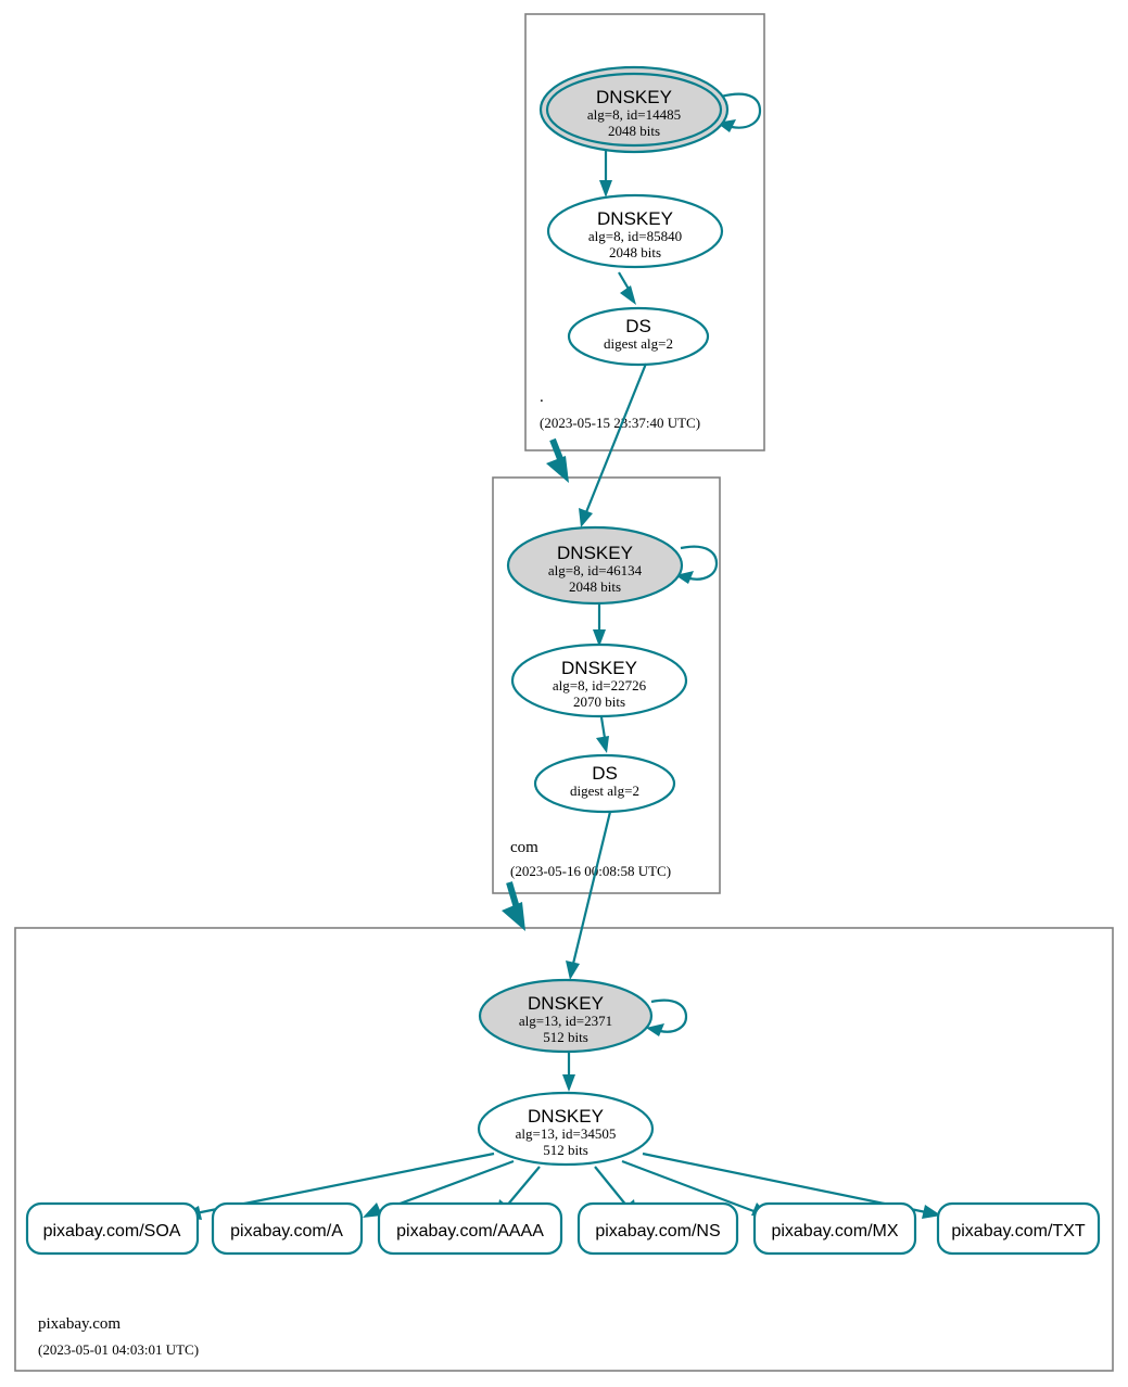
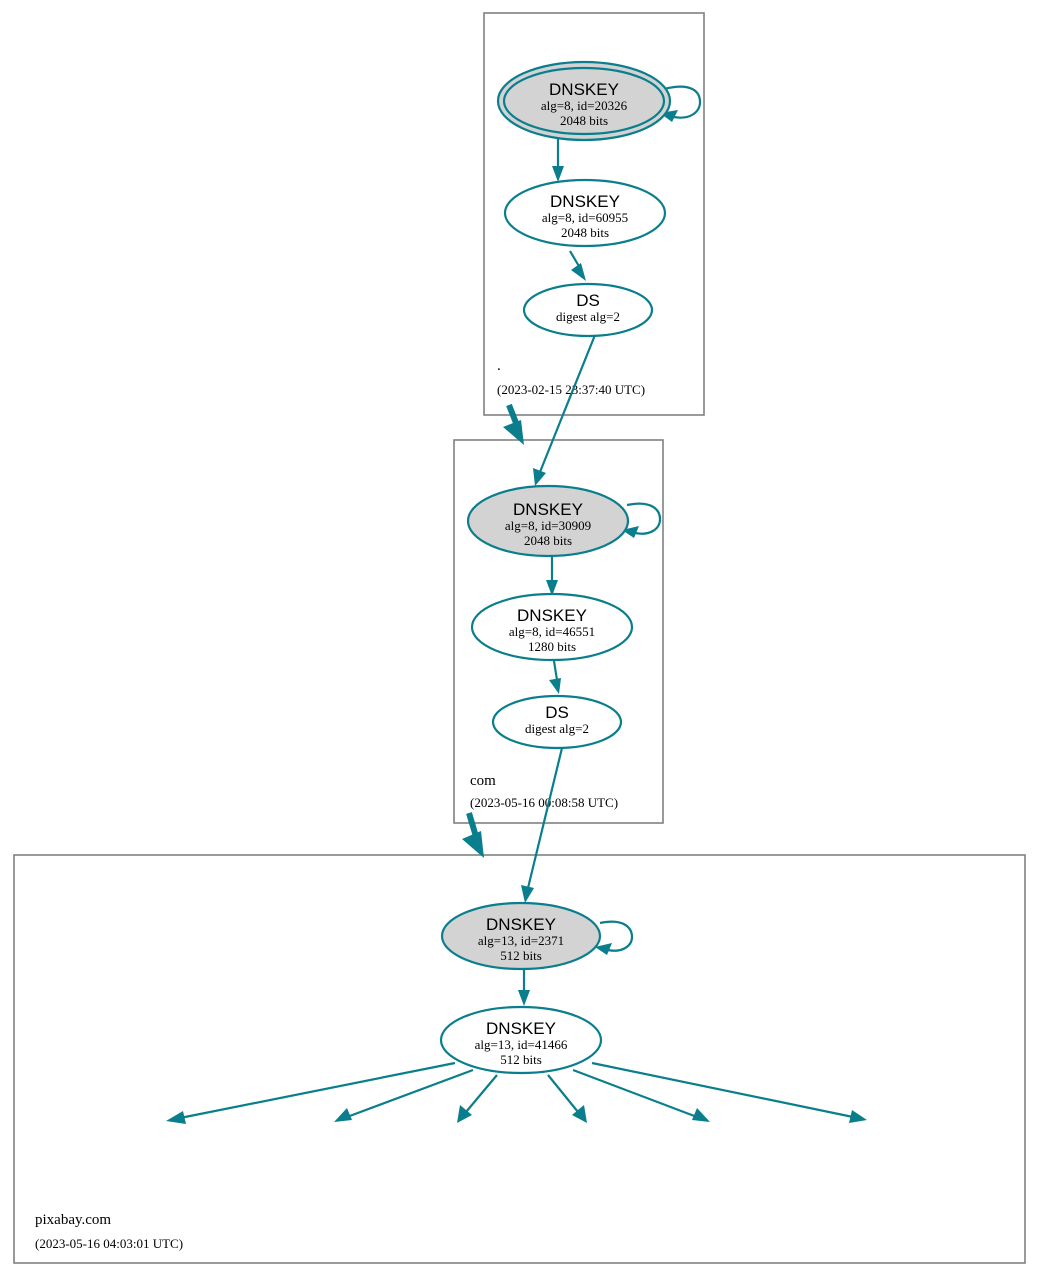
  DNSKEY
- alg=8, id=14485
+ alg=8, id=20326
  2048 bits
  DNSKEY
- alg=8, id=85840
+ alg=8, id=60955
  2048 bits
  DS
  digest alg=2
  .
- (2023-05-15 23:37:40 UTC)
+ (2023-02-15 23:37:40 UTC)
  DNSKEY
- alg=8, id=46134
+ alg=8, id=30909
  2048 bits
  DNSKEY
- alg=8, id=22726
+ alg=8, id=46551
- 2070 bits
+ 1280 bits
  DS
  digest alg=2
  com
  (2023-05-16 0:08:58 UTC)
  DNSKEY
  alg=13, id=2371
  512 bits
  DNSKEY
- alg=13, id=34505
+ alg=13, id=41466
  512 bits
- pixabay.com/SOA
- pixabay.com/A
- pixabay.com/AAAA
- pixabay.com/NS
- pixabay.com/MX
- pixabay.com/TXT
  pixabay.com
- (2023-05-01 04:03:01 UTC)
+ (2023-05-16 04:03:01 UTC)
